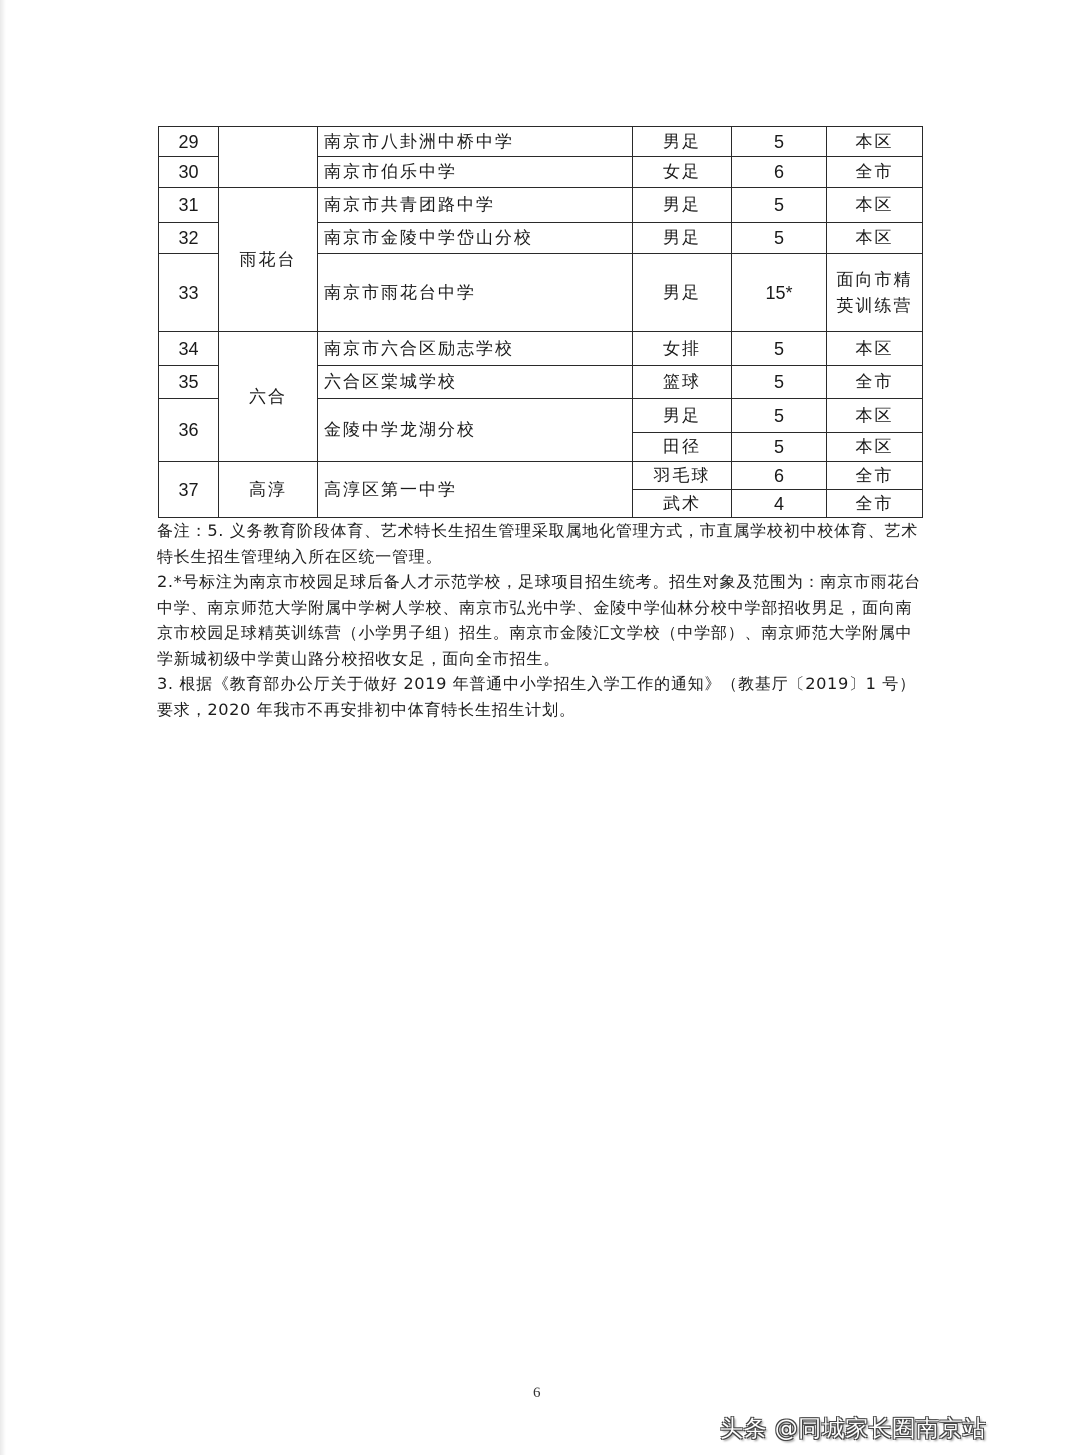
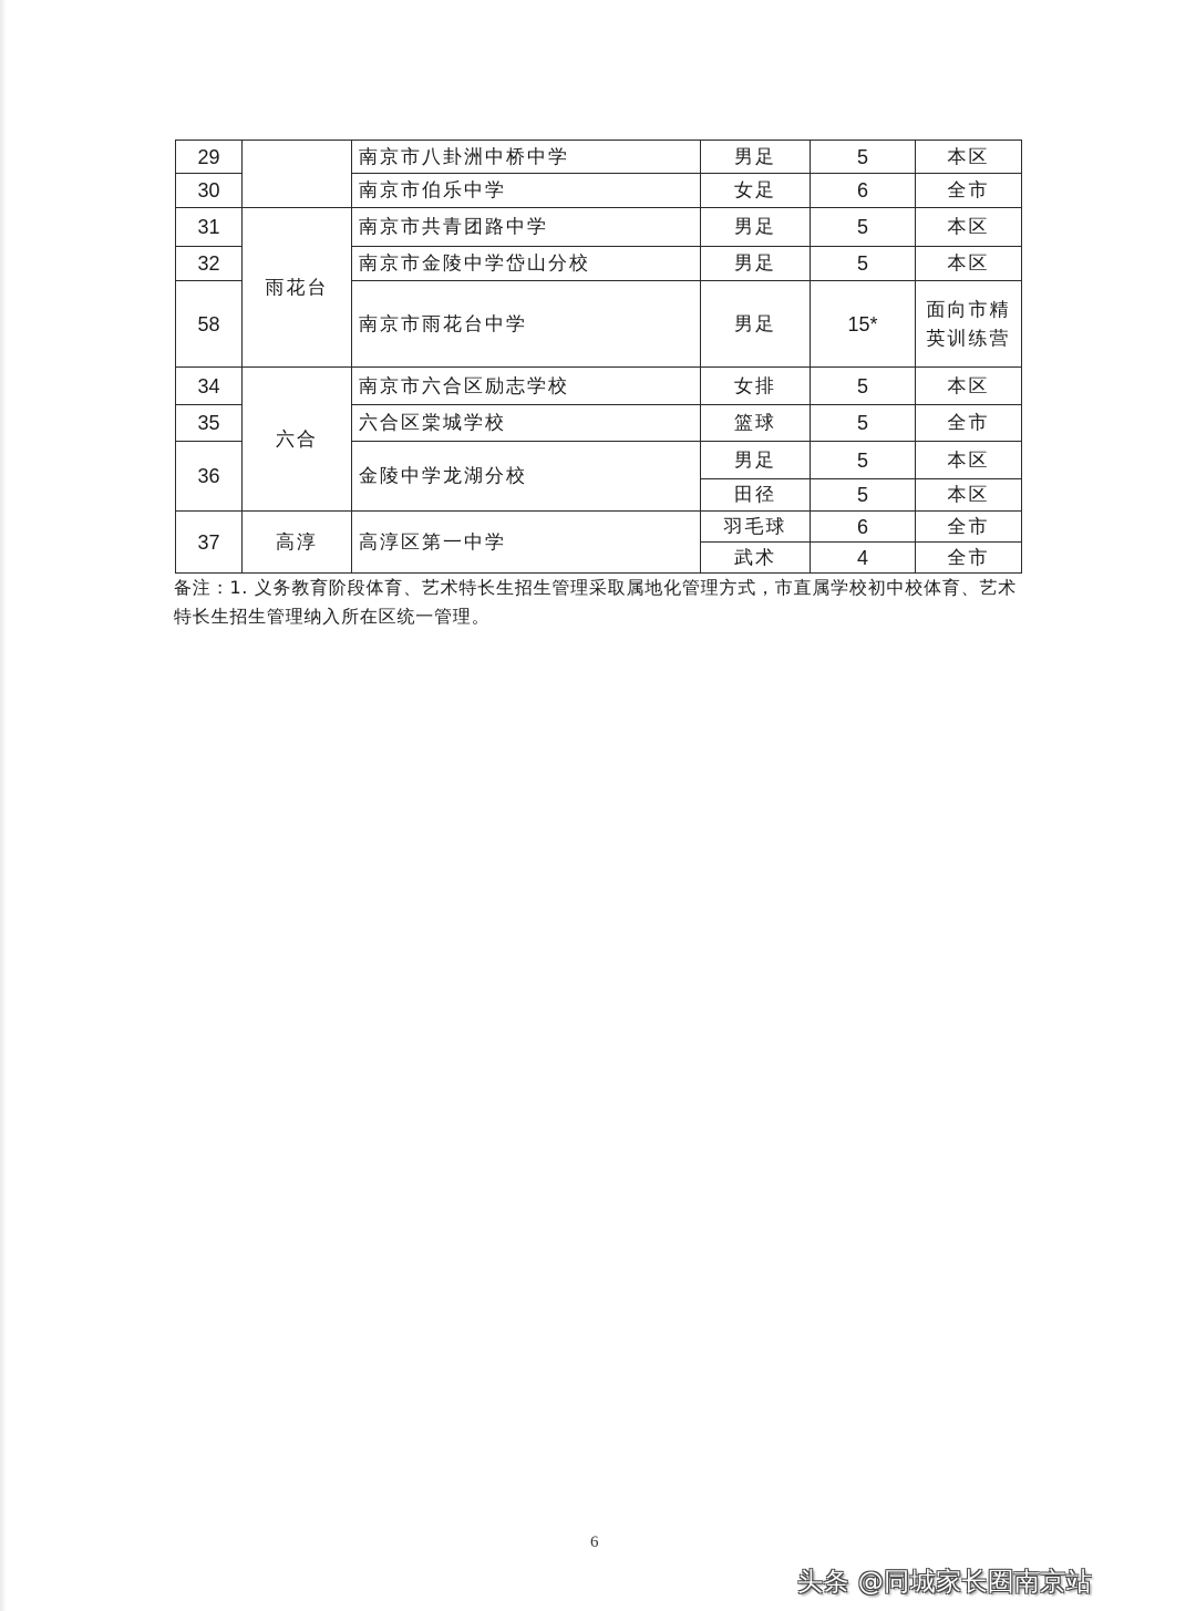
  29		南京市八卦洲中桥中学	男足	5	本区
  30	南京市伯乐中学	女足	6	全市
  31	雨花台	南京市共青团路中学	男足	5	本区
  32	南京市金陵中学岱山分校	男足	5	本区
- 33	南京市雨花台中学	男足	15*	面向市精 英训练营
+ 58	南京市雨花台中学	男足	15*	面向市精 英训练营
  34	六合	南京市六合区励志学校	女排	5	本区
  35	六合区棠城学校	篮球	5	全市
  36	金陵中学龙湖分校	男足	5	本区
  田径	5	本区
  37	高淳	高淳区第一中学	羽毛球	6	全市
  武术	4	全市
- 备注：5. 义务教育阶段体育、艺术特长生招生管理采取属地化管理方式，市直属学校初中校体育、艺术特长生招生管理纳入所在区统一管理。
+ 备注：1. 义务教育阶段体育、艺术特长生招生管理采取属地化管理方式，市直属学校初中校体育、艺术特长生招生管理纳入所在区统一管理。
- 2.*号标注为南京市校园足球后备人才示范学校，足球项目招生统考。招生对象及范围为：南京市雨花台中学、南京师范大学附属中学树人学校、南京市弘光中学、金陵中学仙林分校中学部招收男足，面向南京市校园足球精英训练营（小学男子组）招生。南京市金陵汇文学校（中学部）、南京师范大学附属中学新城初级中学黄山路分校招收女足，面向全市招生。
- 3. 根据《教育部办公厅关于做好 2019 年普通中小学招生入学工作的通知》（教基厅〔2019〕1 号）要求，2020 年我市不再安排初中体育特长生招生计划。
  6
  头条 @同城家长圈南京站
